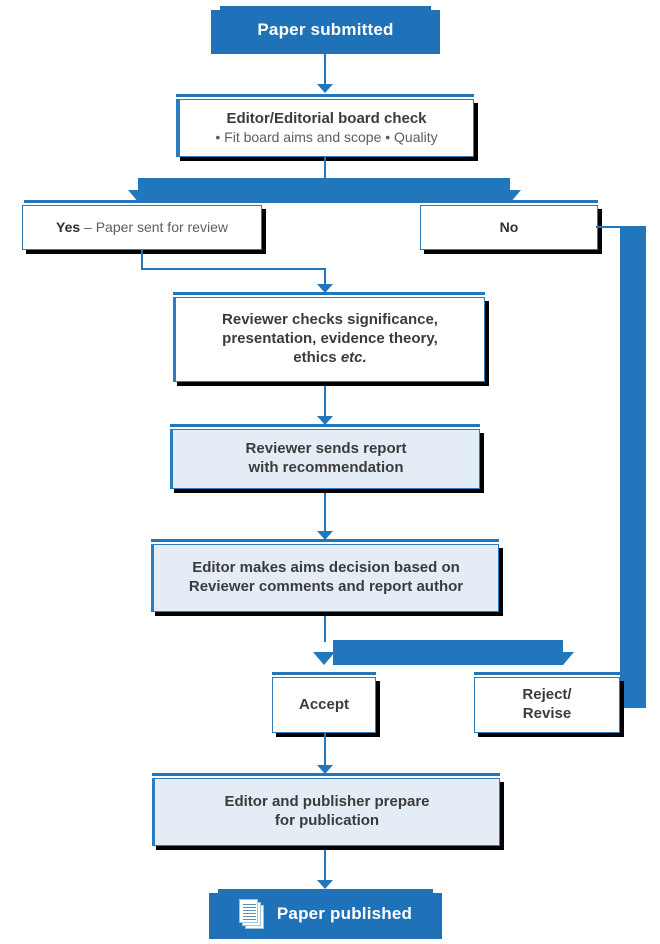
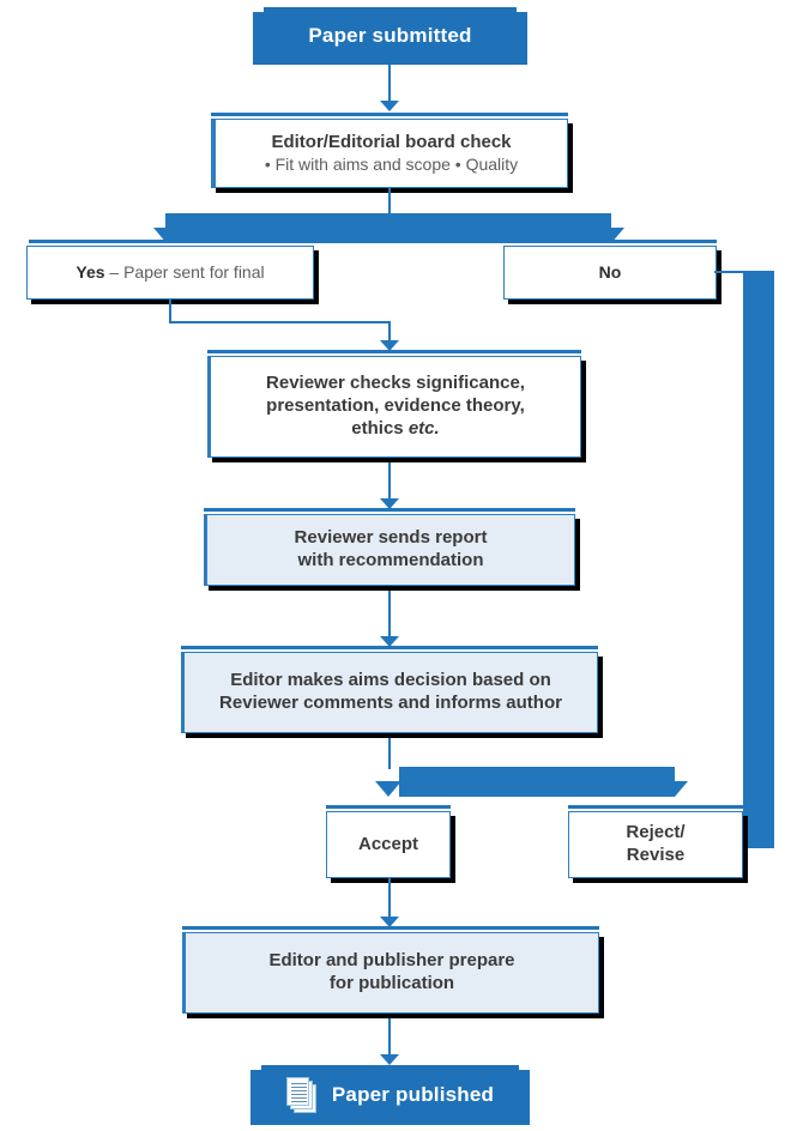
  Paper submitted
  Editor/Editorial board check
- • Fit board aims and scope • Quality
+ • Fit with aims and scope • Quality
- Yes – Paper sent for review
+ Yes – Paper sent for final
  No
  Reviewer checks significance,
  presentation, evidence theory,
  ethics etc.
  Reviewer sends report
  with recommendation
  Editor makes aims decision based on
- Reviewer comments and report author
+ Reviewer comments and informs author
  Accept
  Reject/
  Revise
  Editor and publisher prepare
  for publication
  Paper published
